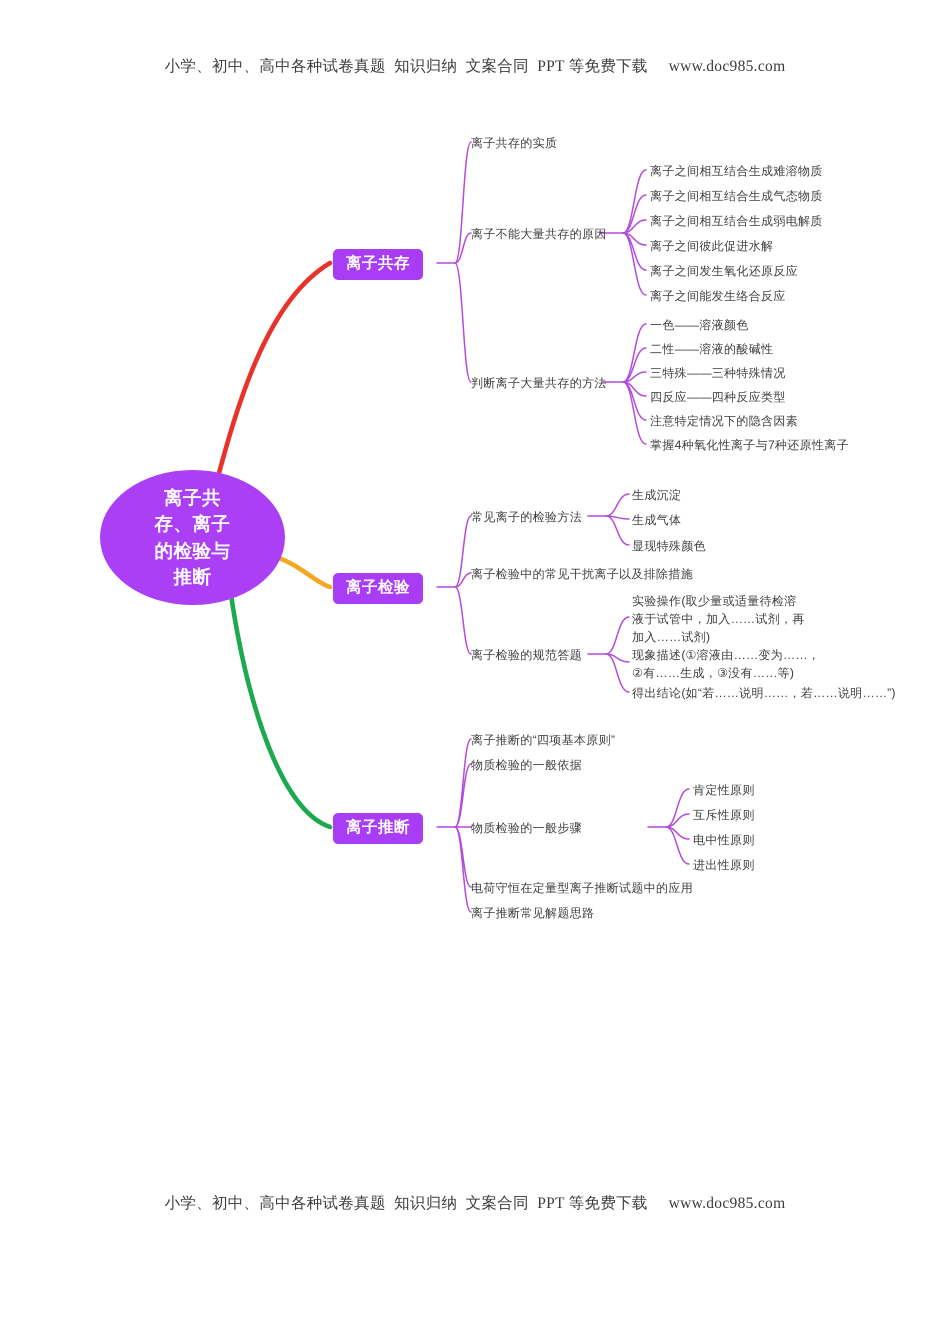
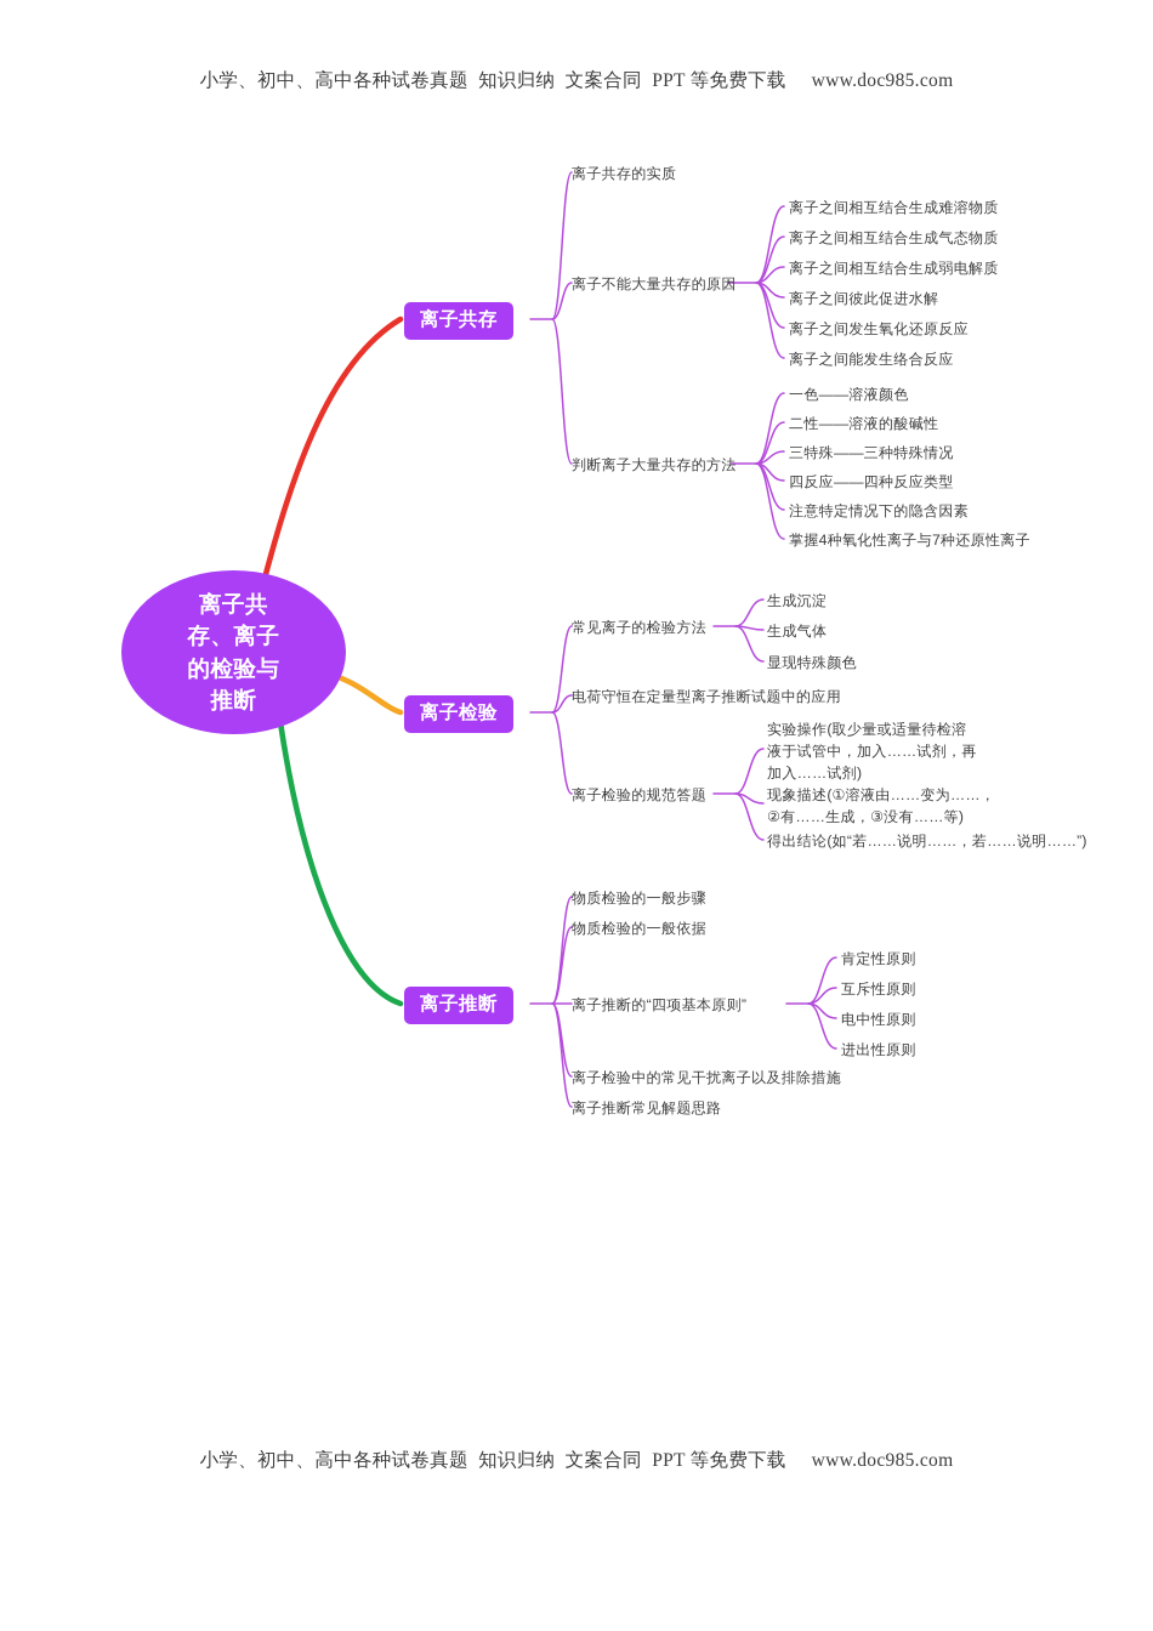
  小学、初中、高中各种试卷真题 知识归纳 文案合同 PPT 等免费下载 www.doc985.com
  小学、初中、高中各种试卷真题 知识归纳 文案合同 PPT 等免费下载 www.doc985.com
  离子共
  存、离子
  的检验与
  推断
  离子共存
  离子检验
  离子推断
  离子共存的实质
  离子不能大量共存的原因
  离子之间相互结合生成难溶物质
  离子之间相互结合生成气态物质
  离子之间相互结合生成弱电解质
  离子之间彼此促进水解
  离子之间发生氧化还原反应
  离子之间能发生络合反应
  判断离子大量共存的方法
  一色——溶液颜色
  二性——溶液的酸碱性
  三特殊——三种特殊情况
  四反应——四种反应类型
  注意特定情况下的隐含因素
  掌握4种氧化性离子与7种还原性离子
  常见离子的检验方法
  生成沉淀
  生成气体
  显现特殊颜色
- 离子检验中的常见干扰离子以及排除措施
+ 电荷守恒在定量型离子推断试题中的应用
  离子检验的规范答题
  实验操作(取少量或适量待检溶
  液于试管中，加入……试剂，再
  加入……试剂)
  现象描述(①溶液由……变为……，
  ②有……生成，③没有……等)
  得出结论(如“若……说明……，若……说明……”)
- 离子推断的“四项基本原则”
+ 物质检验的一般步骤
  物质检验的一般依据
- 物质检验的一般步骤
+ 离子推断的“四项基本原则”
  肯定性原则
  互斥性原则
  电中性原则
  进出性原则
- 电荷守恒在定量型离子推断试题中的应用
+ 离子检验中的常见干扰离子以及排除措施
  离子推断常见解题思路
